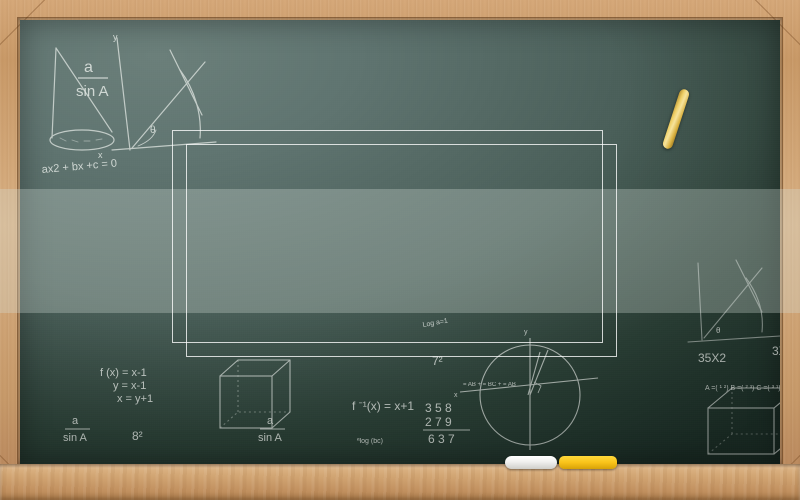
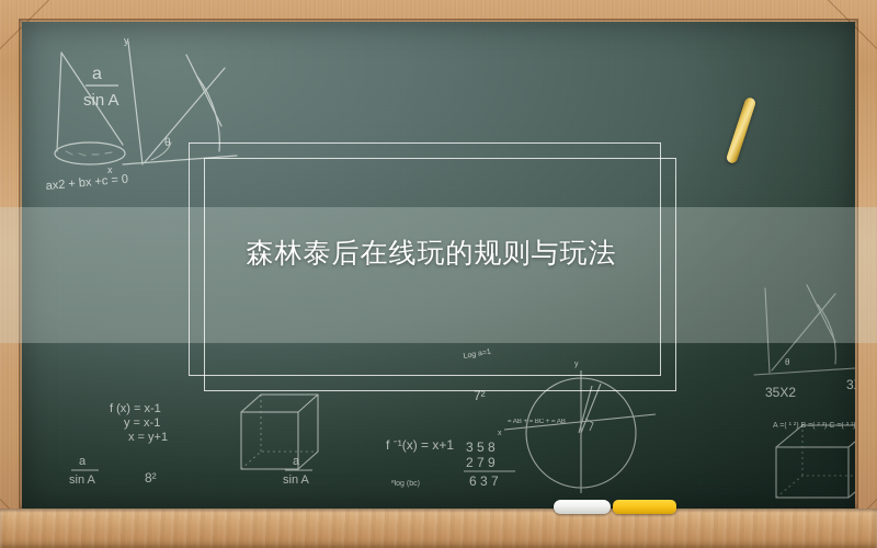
+ 森林泰后在线玩的规则与玩法
